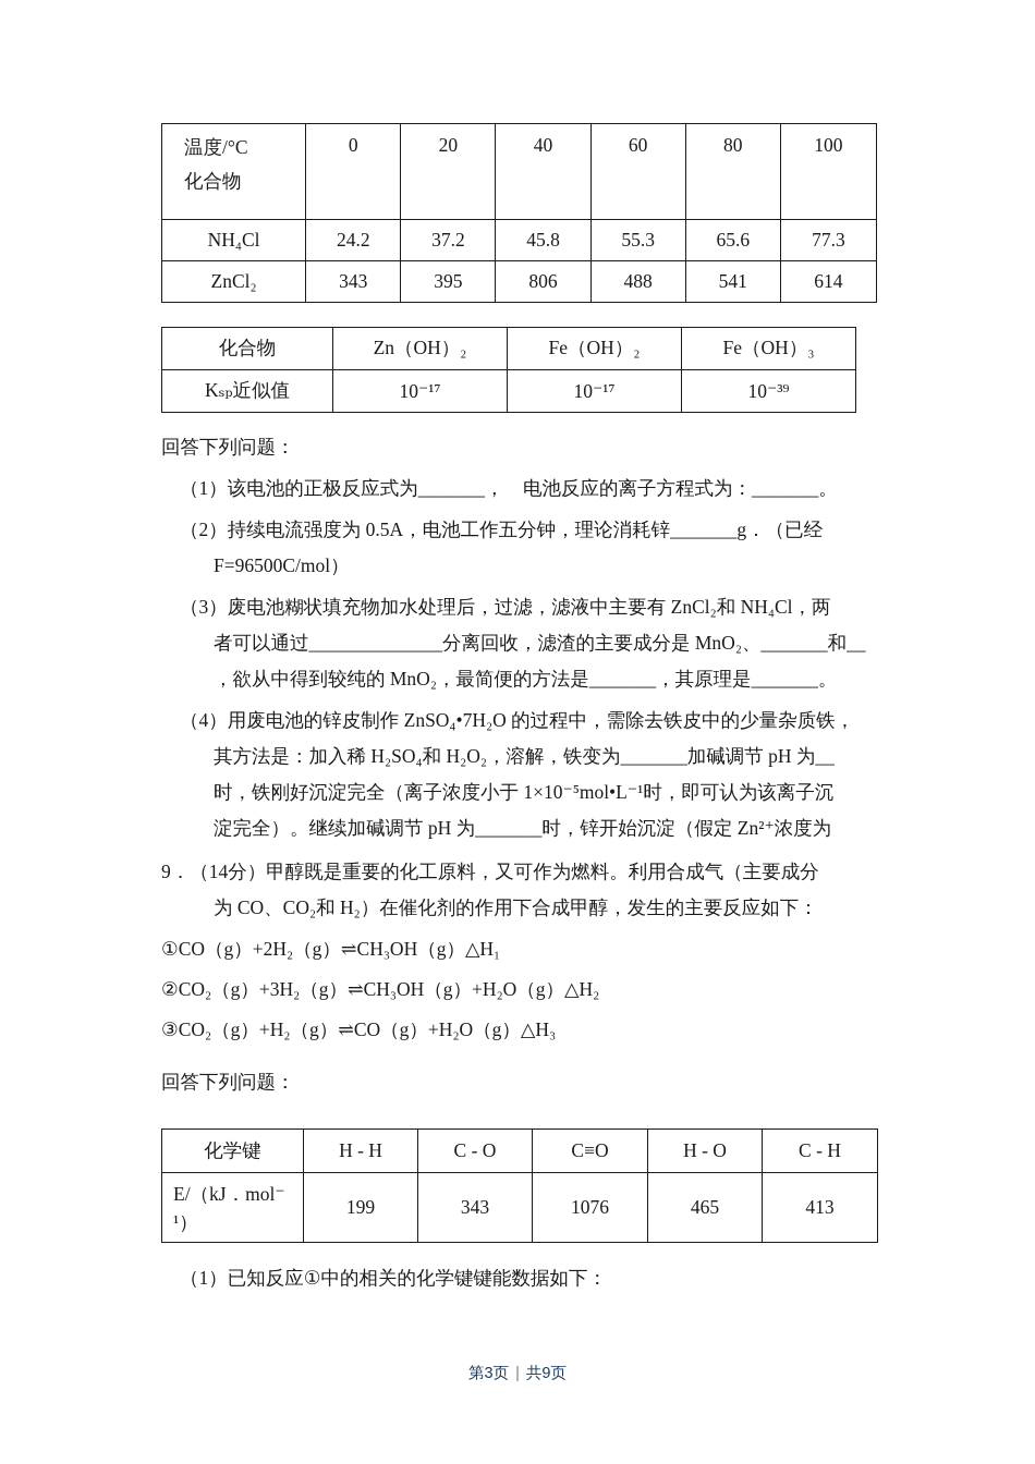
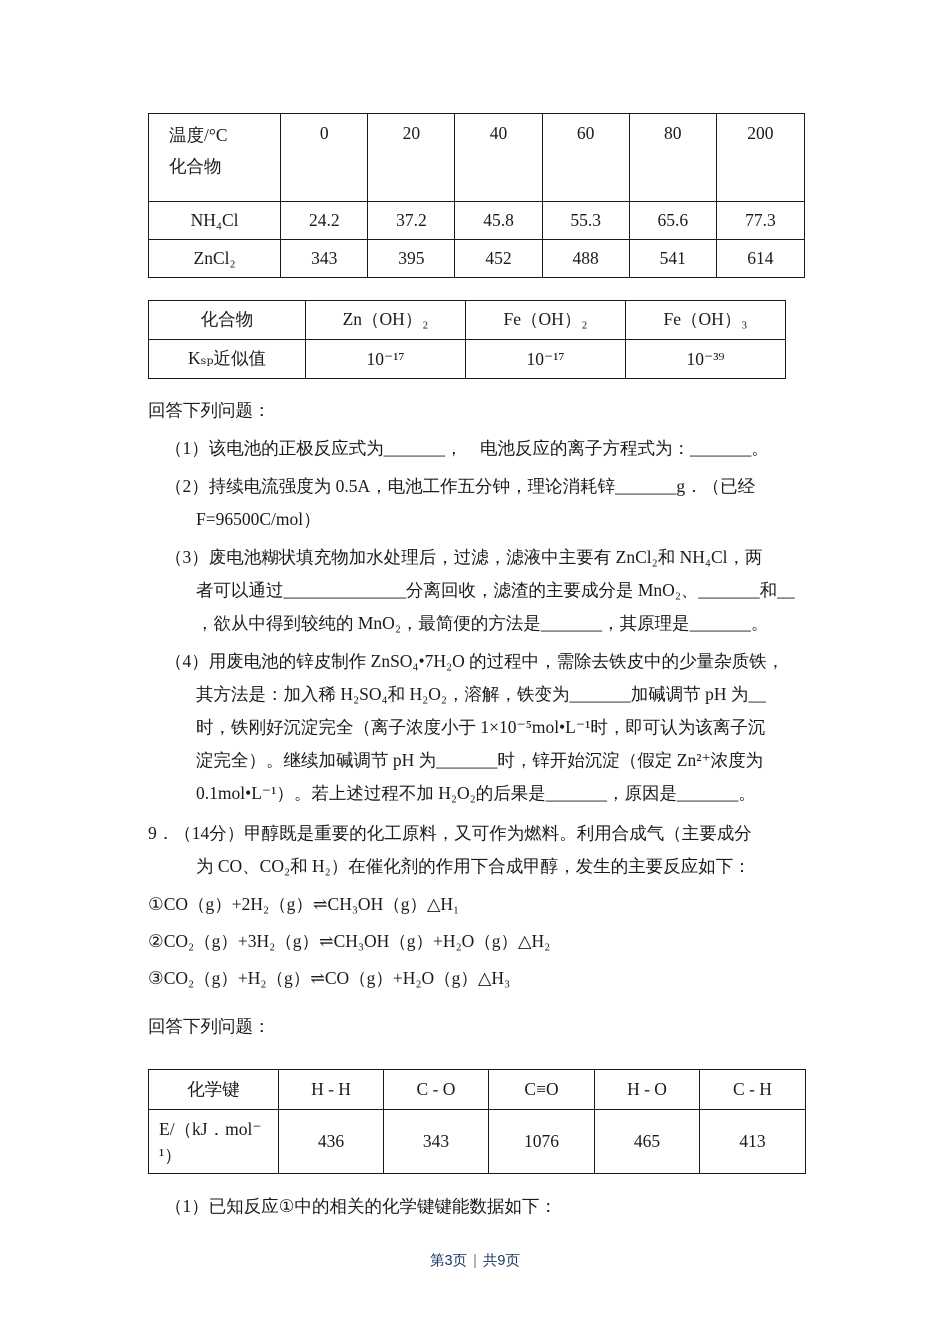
- 温度/°C 化合物	0	20	40	60	80	100
+ 温度/°C 化合物	0	20	40	60	80	200
  NH₄Cl	24.2	37.2	45.8	55.3	65.6	77.3
- ZnCl₂	343	395	806	488	541	614
+ ZnCl₂	343	395	452	488	541	614
  化合物	Zn（OH）₂	Fe（OH）₂	Fe（OH）₃
  Kₛₚ近似值	10⁻¹⁷	10⁻¹⁷	10⁻³⁹
  回答下列问题：
  （1）该电池的正极反应式为_______， 电池反应的离子方程式为：_______。
  （2）持续电流强度为 0.5A，电池工作五分钟，理论消耗锌_______g．（已经
  F=96500C/mol）
  （3）废电池糊状填充物加水处理后，过滤，滤液中主要有 ZnCl₂和 NH₄Cl，两
  者可以通过______________分离回收，滤渣的主要成分是 MnO₂、_______和__
  ，欲从中得到较纯的 MnO₂，最简便的方法是_______，其原理是_______。
  （4）用废电池的锌皮制作 ZnSO₄•7H₂O 的过程中，需除去铁皮中的少量杂质铁，
  其方法是：加入稀 H₂SO₄和 H₂O₂，溶解，铁变为_______加碱调节 pH 为__
  时，铁刚好沉淀完全（离子浓度小于 1×10⁻⁵mol•L⁻¹时，即可认为该离子沉
  淀完全）。继续加碱调节 pH 为_______时，锌开始沉淀（假定 Zn²⁺浓度为
+ 0.1mol•L⁻¹）。若上述过程不加 H₂O₂的后果是_______，原因是_______。
  9．（14分）甲醇既是重要的化工原料，又可作为燃料。利用合成气（主要成分
  为 CO、CO₂和 H₂）在催化剂的作用下合成甲醇，发生的主要反应如下：
  ①CO（g）+2H₂（g）⇌CH₃OH（g）△H₁
  ②CO₂（g）+3H₂（g）⇌CH₃OH（g）+H₂O（g）△H₂
  ③CO₂（g）+H₂（g）⇌CO（g）+H₂O（g）△H₃
  回答下列问题：
  化学键	H - H	C - O	C≡O	H - O	C - H
- E/（kJ．mol⁻ ¹）	199	343	1076	465	413
+ E/（kJ．mol⁻ ¹）	436	343	1076	465	413
  （1）已知反应①中的相关的化学键键能数据如下：
  第3页 | 共9页
